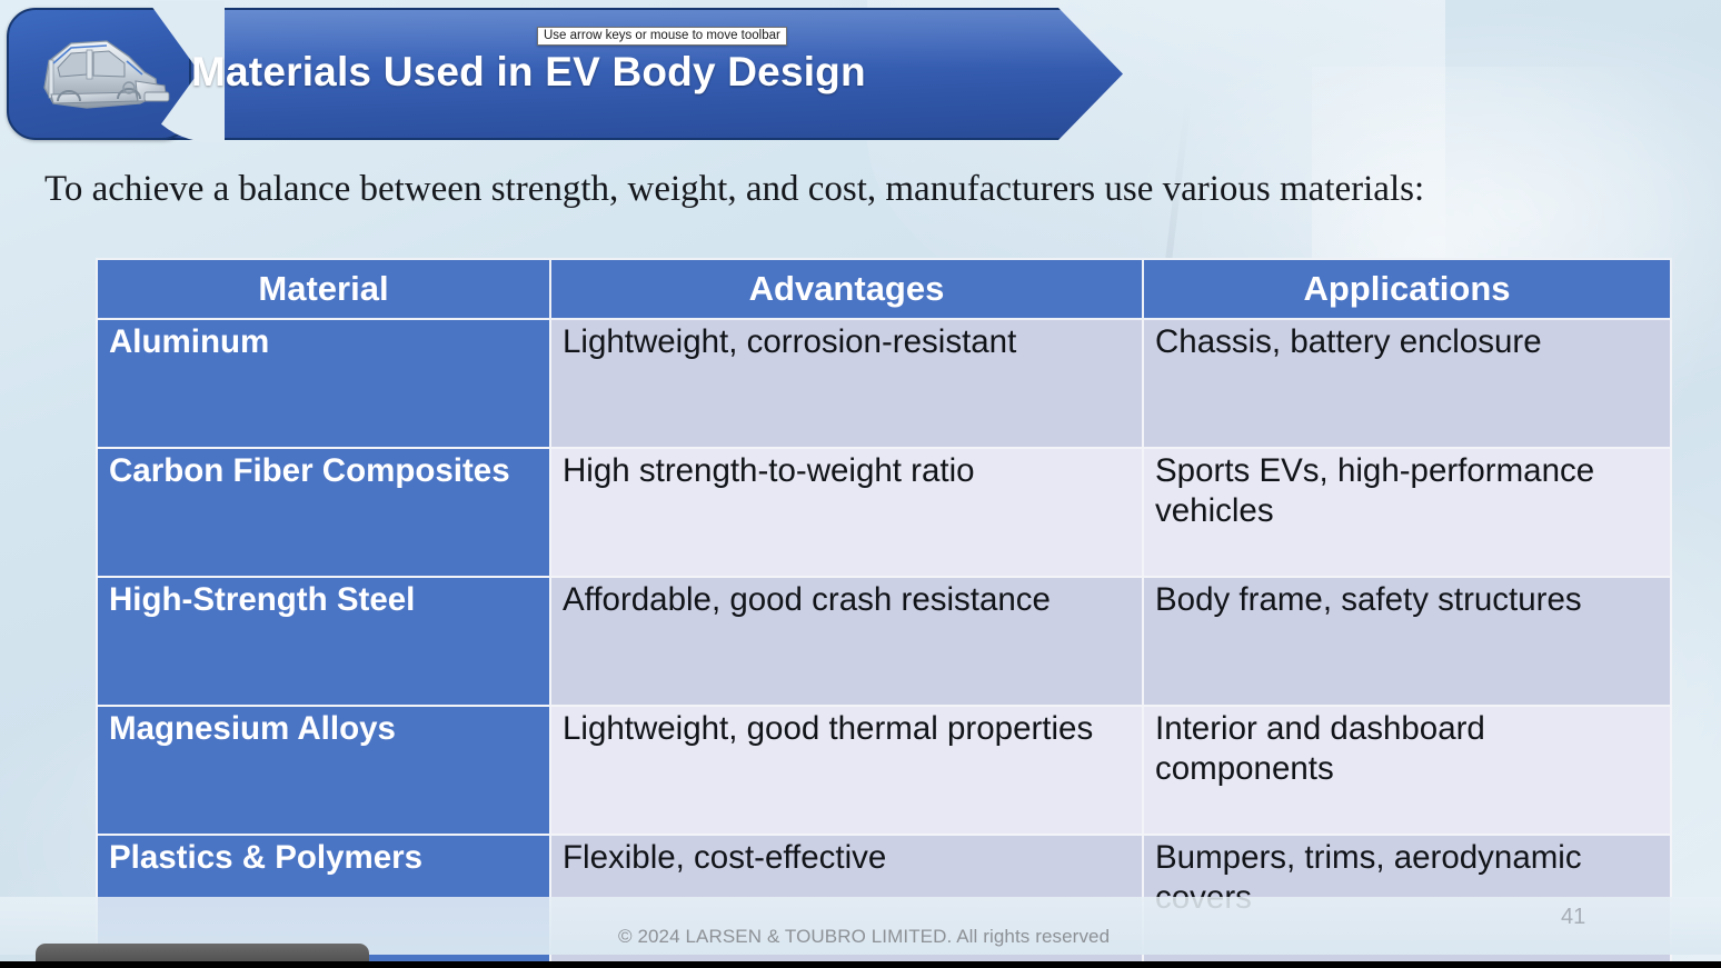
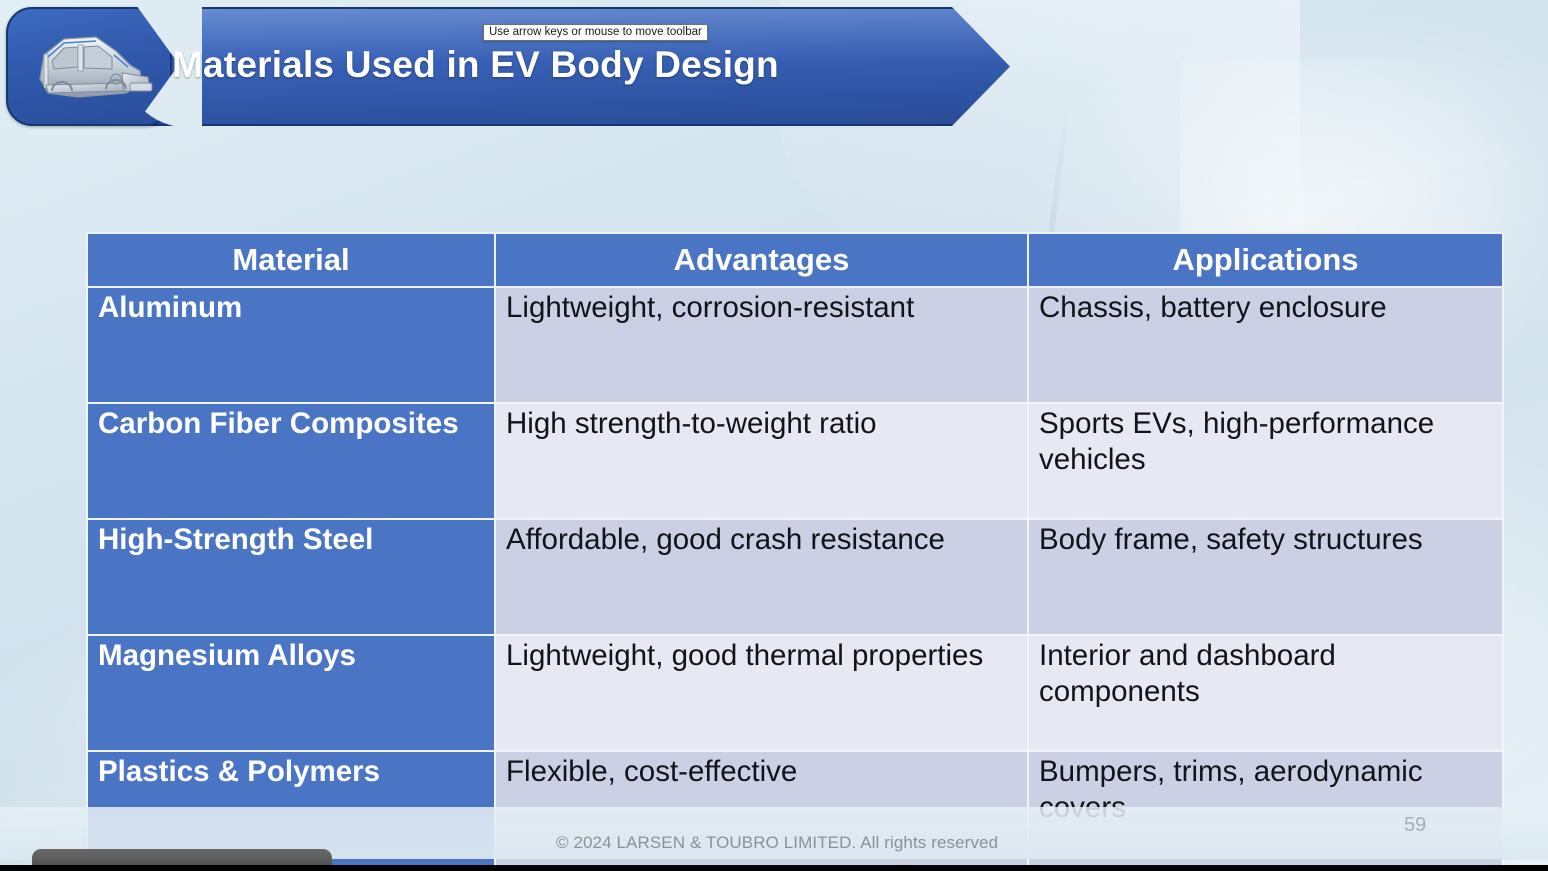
  Materials Used in EV Body Design
  Use arrow keys or mouse to move toolbar
- To achieve a balance between strength, weight, and cost, manufacturers use various materials:
  Material	Advantages	Applications
  Aluminum	Lightweight, corrosion-resistant	Chassis, battery enclosure
  Carbon Fiber Composites	High strength-to-weight ratio	Sports EVs, high-performance vehicles
  High-Strength Steel	Affordable, good crash resistance	Body frame, safety structures
  Magnesium Alloys	Lightweight, good thermal properties	Interior and dashboard components
  Plastics & Polymers	Flexible, cost-effective	Bumpers, trims, aerodynamic
  © 2024 LARSEN & TOUBRO LIMITED. All rights reserved
- 41
+ 59
